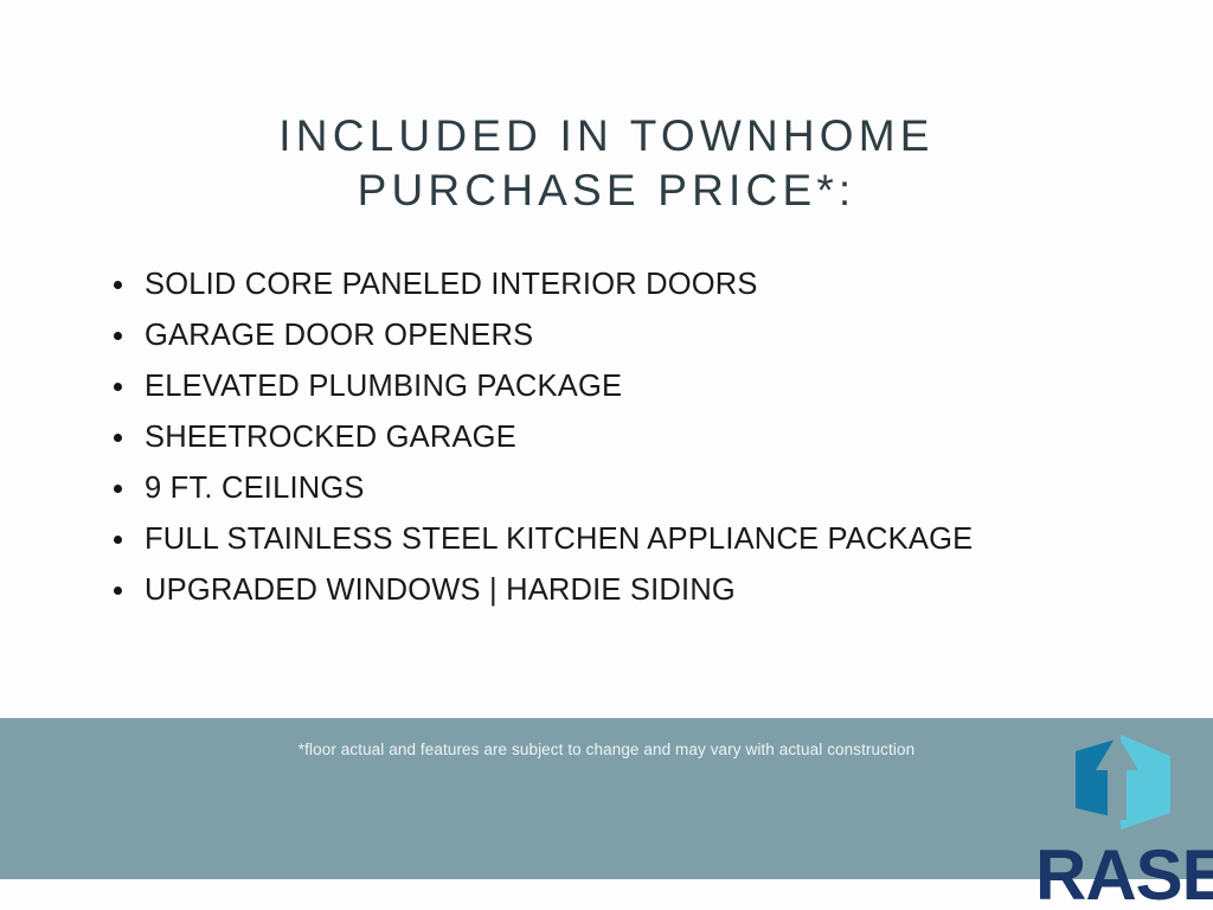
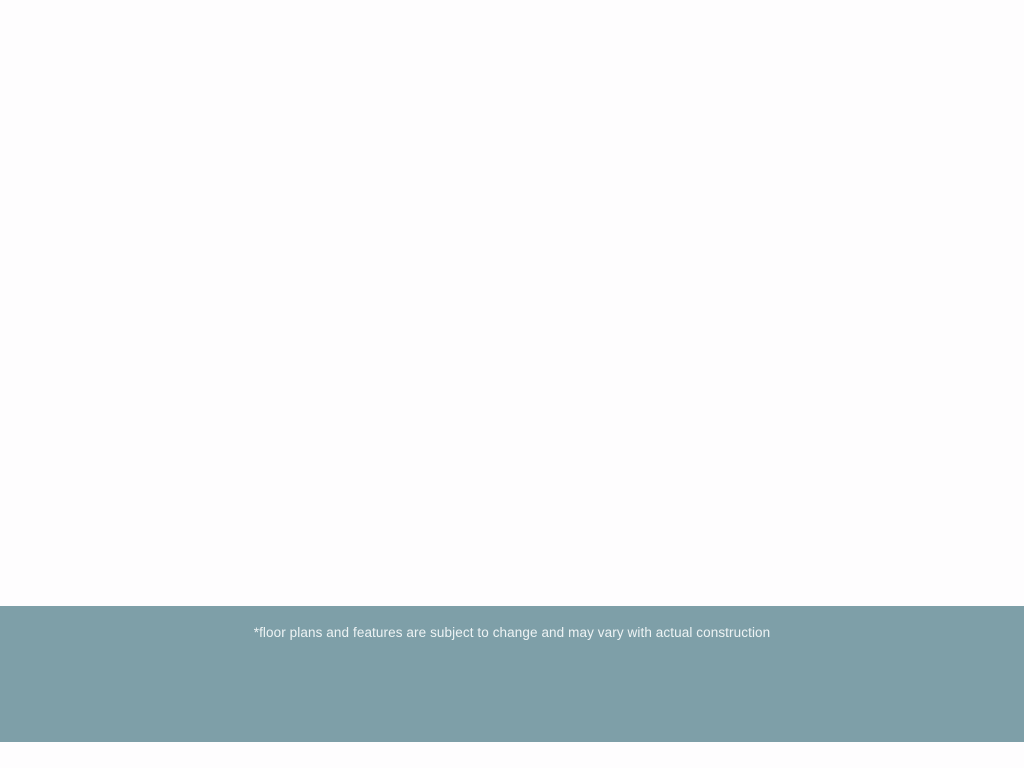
- INCLUDED IN TOWNHOME
- PURCHASE PRICE*:
- SOLID CORE PANELED INTERIOR DOORS
- GARAGE DOOR OPENERS
- ELEVATED PLUMBING PACKAGE
- SHEETROCKED GARAGE
- 9 FT. CEILINGS
- FULL STAINLESS STEEL KITCHEN APPLIANCE PACKAGE
- UPGRADED WINDOWS | HARDIE SIDING
- *floor actual and features are subject to change and may vary with actual construction
+ *floor plans and features are subject to change and may vary with actual construction
- RASE
